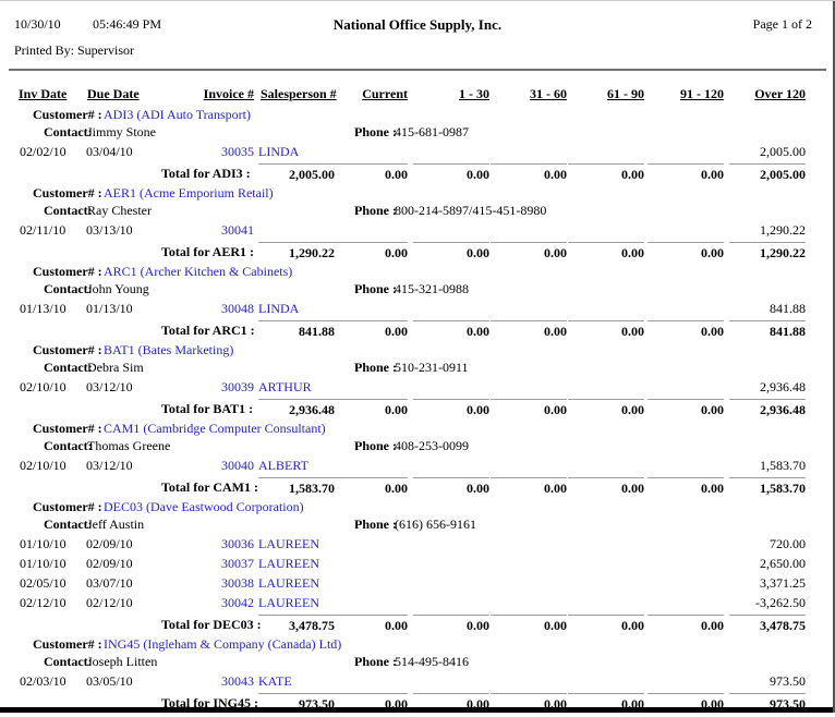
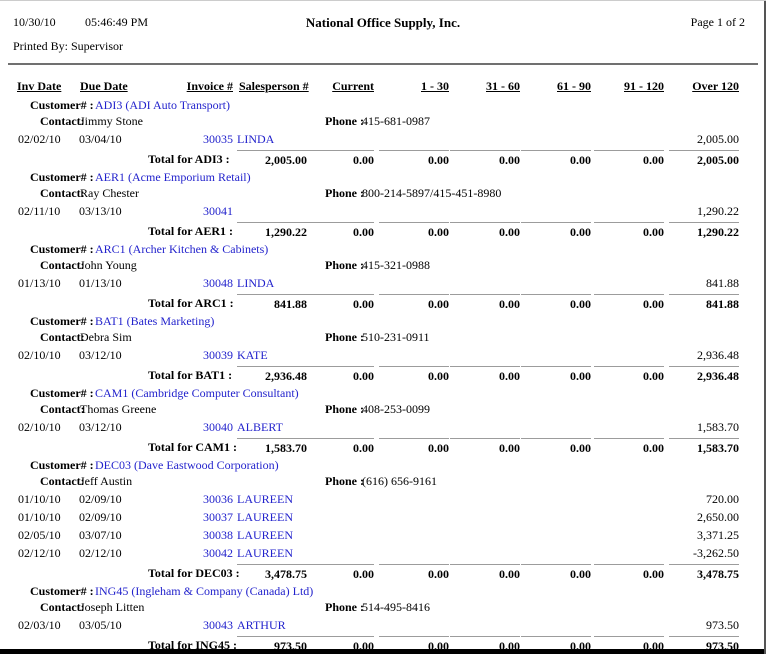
  10/30/10
  05:46:49 PM
  National Office Supply, Inc.
  Page 1 of 2
  Printed By: Supervisor
  Inv Date
  Due Date
  Invoice #
  Salesperson #
  Current
  1 - 30
  31 - 60
  61 - 90
  91 - 120
  Over 120
  Customer# :
  ADI3 (ADI Auto Transport)
  Contact:
  Jimmy Stone
  Phone :
  415-681-0987
  02/02/10
  03/04/10
  30035
  LINDA
  2,005.00
  Total for ADI3 :
  2,005.00
  0.00
  0.00
  0.00
  0.00
  0.00
  2,005.00
  Customer# :
  AER1 (Acme Emporium Retail)
  Contact:
  Ray Chester
  Phone :
  800-214-5897/415-451-8980
  02/11/10
  03/13/10
  30041
  1,290.22
  Total for AER1 :
  1,290.22
  0.00
  0.00
  0.00
  0.00
  0.00
  1,290.22
  Customer# :
  ARC1 (Archer Kitchen & Cabinets)
  Contact:
  John Young
  Phone :
  415-321-0988
  01/13/10
  01/13/10
  30048
  LINDA
  841.88
  Total for ARC1 :
  841.88
  0.00
  0.00
  0.00
  0.00
  0.00
  841.88
  Customer# :
  BAT1 (Bates Marketing)
  Contact:
  Debra Sim
  Phone :
  510-231-0911
  02/10/10
  03/12/10
  30039
- ARTHUR
+ KATE
  2,936.48
  Total for BAT1 :
  2,936.48
  0.00
  0.00
  0.00
  0.00
  0.00
  2,936.48
  Customer# :
  CAM1 (Cambridge Computer Consultant)
  Contact:
  Thomas Greene
  Phone :
  408-253-0099
  02/10/10
  03/12/10
  30040
  ALBERT
  1,583.70
  Total for CAM1 :
  1,583.70
  0.00
  0.00
  0.00
  0.00
  0.00
  1,583.70
  Customer# :
  DEC03 (Dave Eastwood Corporation)
  Contact:
  Jeff Austin
  Phone :
  (616) 656-9161
  01/10/10
  02/09/10
  30036
  LAUREEN
  720.00
  01/10/10
  02/09/10
  30037
  LAUREEN
  2,650.00
  02/05/10
  03/07/10
  30038
  LAUREEN
  3,371.25
  02/12/10
  02/12/10
  30042
  LAUREEN
  -3,262.50
  Total for DEC03 :
  3,478.75
  0.00
  0.00
  0.00
  0.00
  0.00
  3,478.75
  Customer# :
  ING45 (Ingleham & Company (Canada) Ltd)
  Contact:
  Joseph Litten
  Phone :
  514-495-8416
  02/03/10
  03/05/10
  30043
- KATE
+ ARTHUR
  973.50
  Total for ING45 :
  973.50
  0.00
  0.00
  0.00
  0.00
  0.00
  973.50
